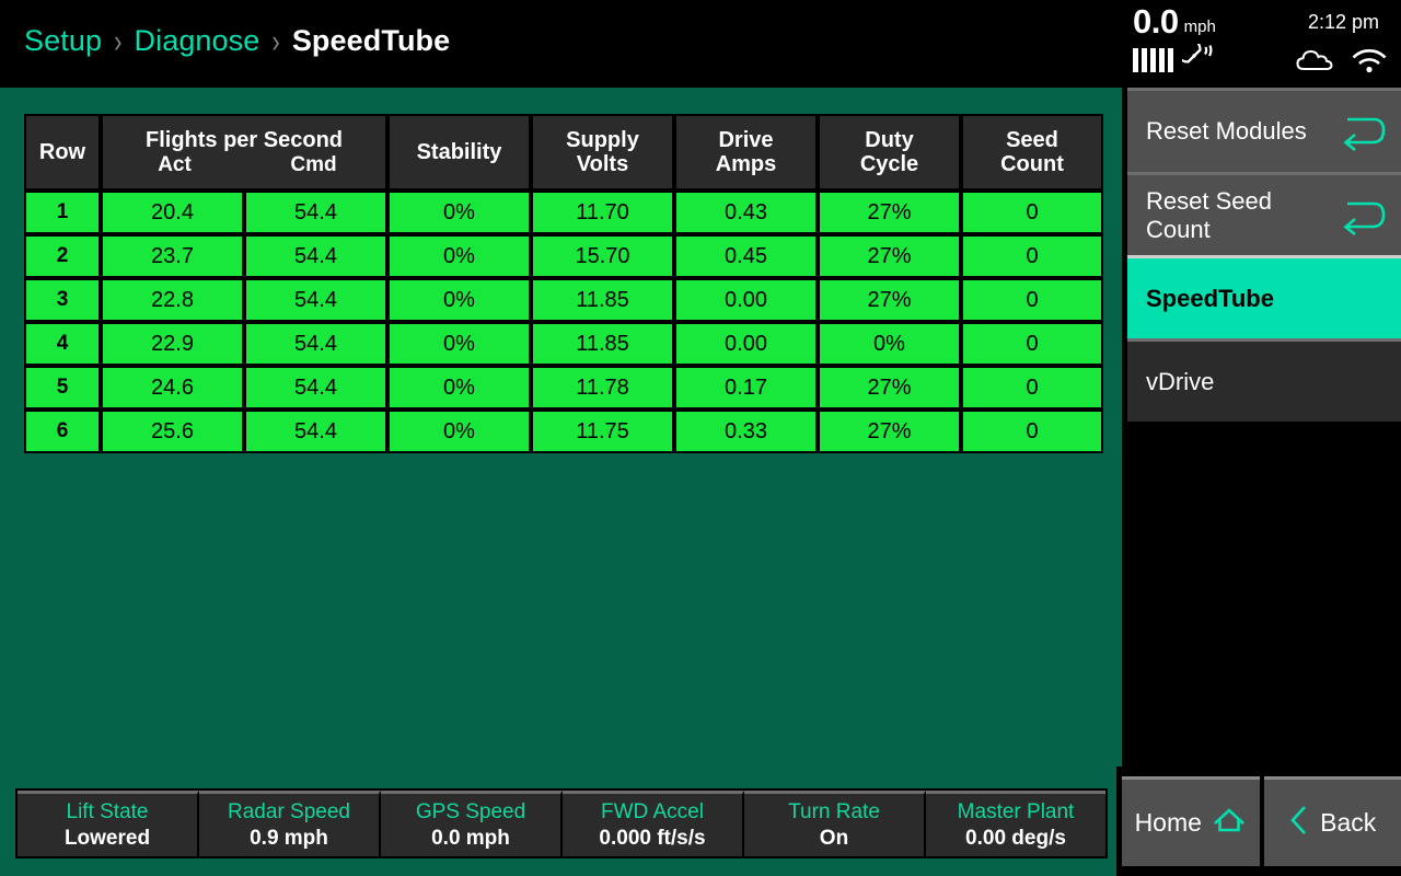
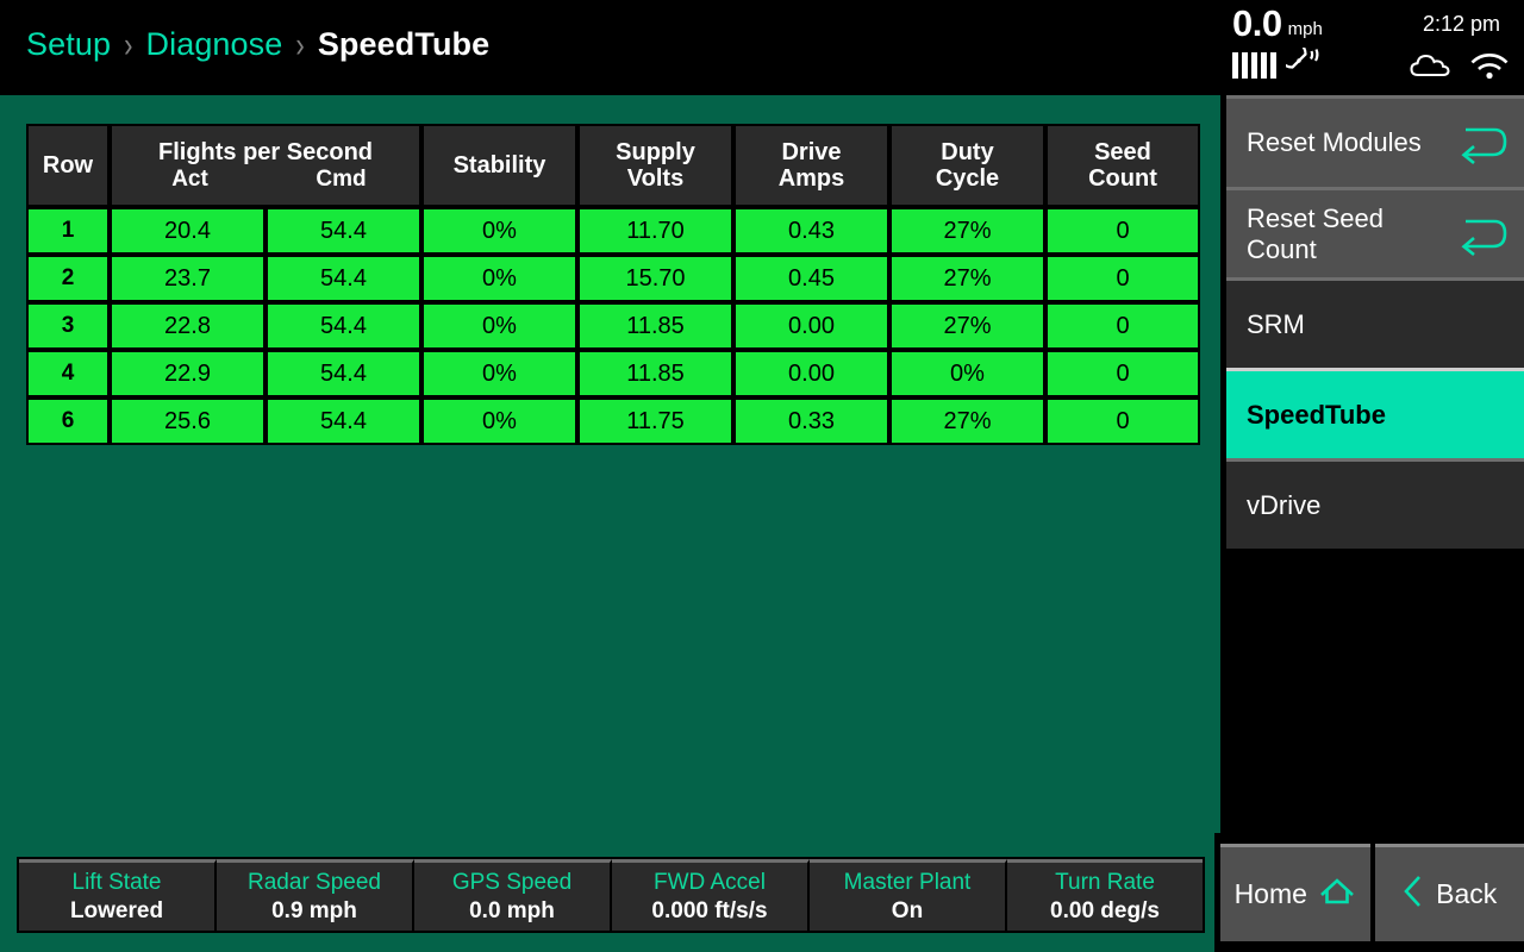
  Setup
  ›
  Diagnose
  ›
  SpeedTube
  0.0
  mph
  2:12 pm
  Row	Flights per Second Act Cmd	Stability	Supply Volts	Drive Amps	Duty Cycle	Seed Count
  1	20.4	54.4	0%	11.70	0.43	27%	0
  2	23.7	54.4	0%	15.70	0.45	27%	0
  3	22.8	54.4	0%	11.85	0.00	27%	0
  4	22.9	54.4	0%	11.85	0.00	0%	0
- 5	24.6	54.4	0%	11.78	0.17	27%	0
  6	25.6	54.4	0%	11.75	0.33	27%	0
  Lift State
  Lowered
  Radar Speed
  0.9 mph
  GPS Speed
  0.0 mph
  FWD Accel
  0.000 ft/s/s
- Turn Rate
+ Master Plant
  On
- Master Plant
+ Turn Rate
  0.00 deg/s
  Reset Modules
  Reset Seed Count
+ SRM
  SpeedTube
  vDrive
  Home
  Back
